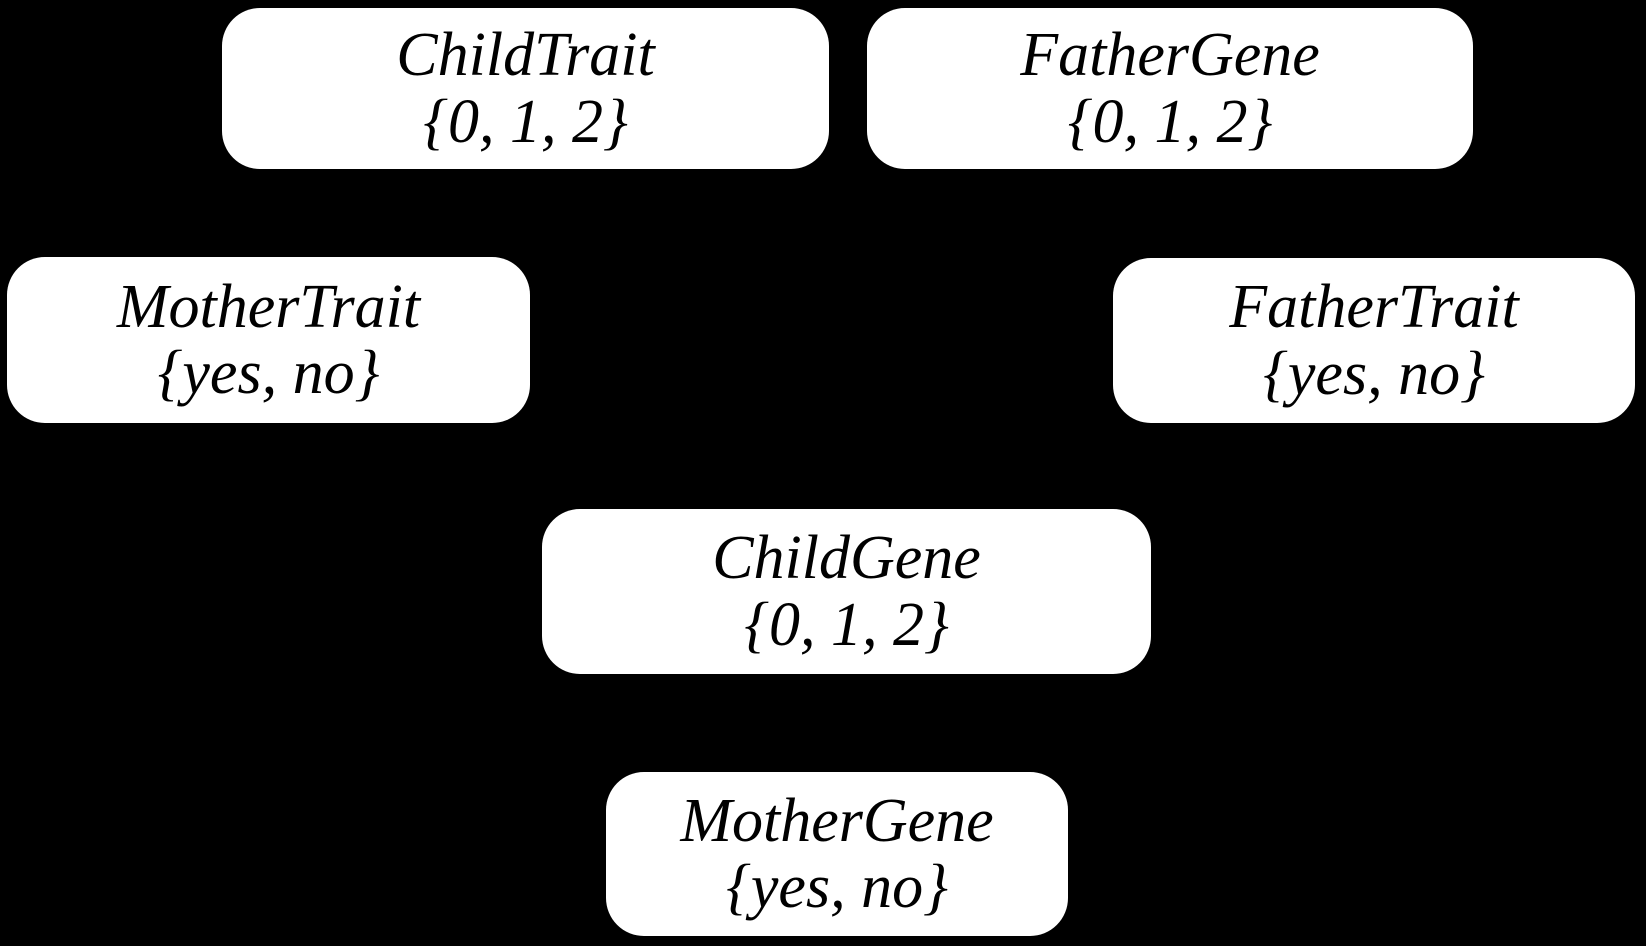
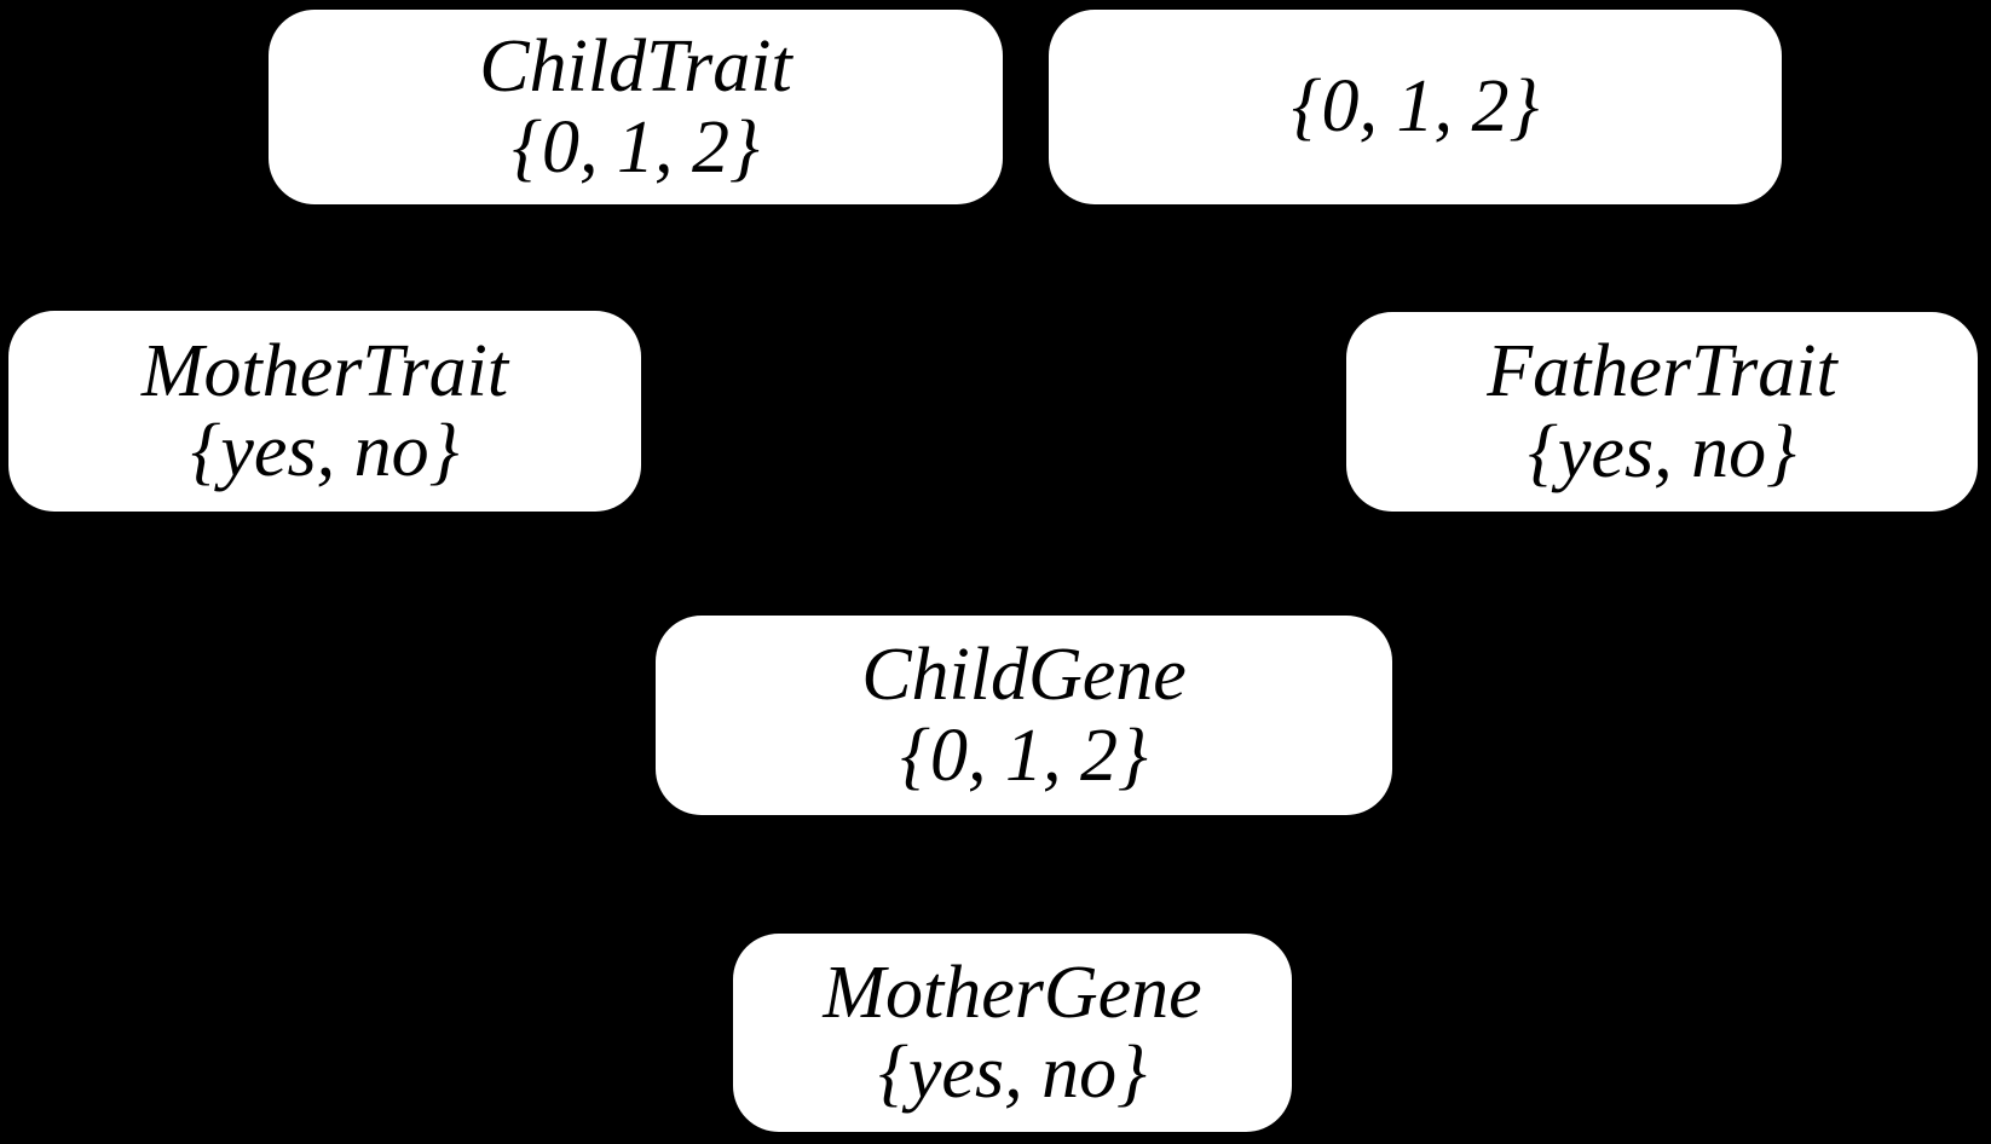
  ChildTrait
  {0, 1, 2}
- FatherGene
  {0, 1, 2}
  MotherTrait
  {yes, no}
  FatherTrait
  {yes, no}
  ChildGene
  {0, 1, 2}
  MotherGene
  {yes, no}
